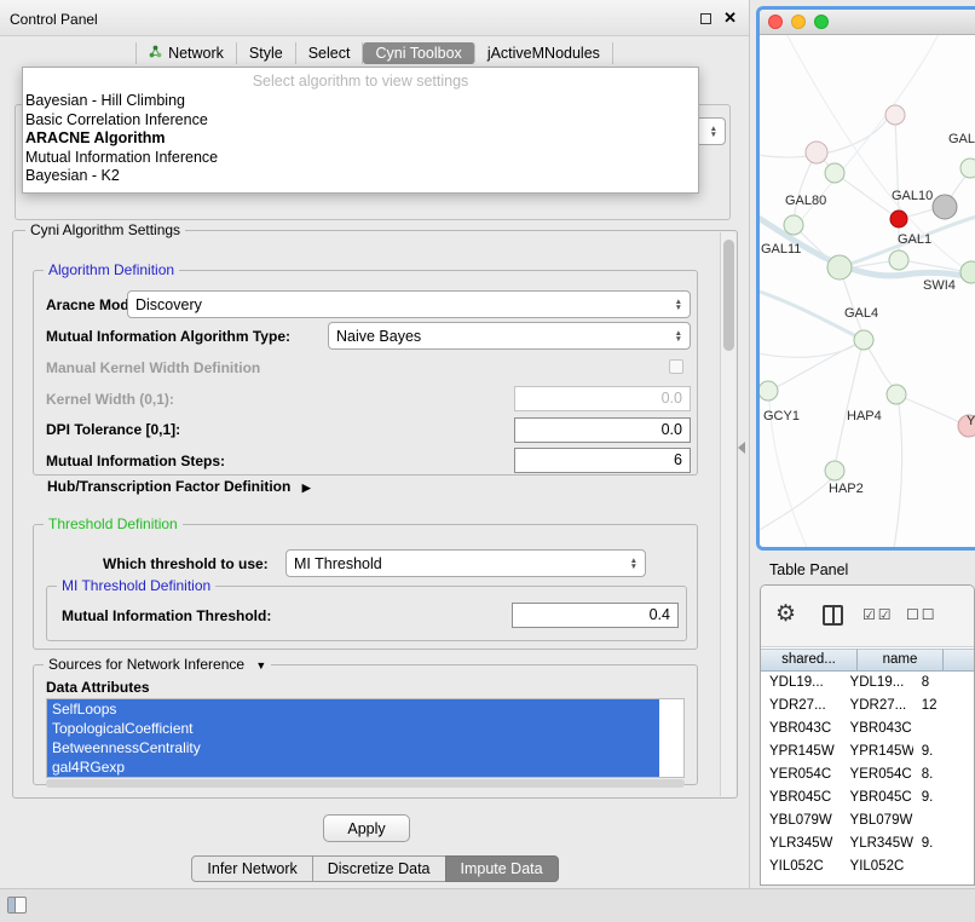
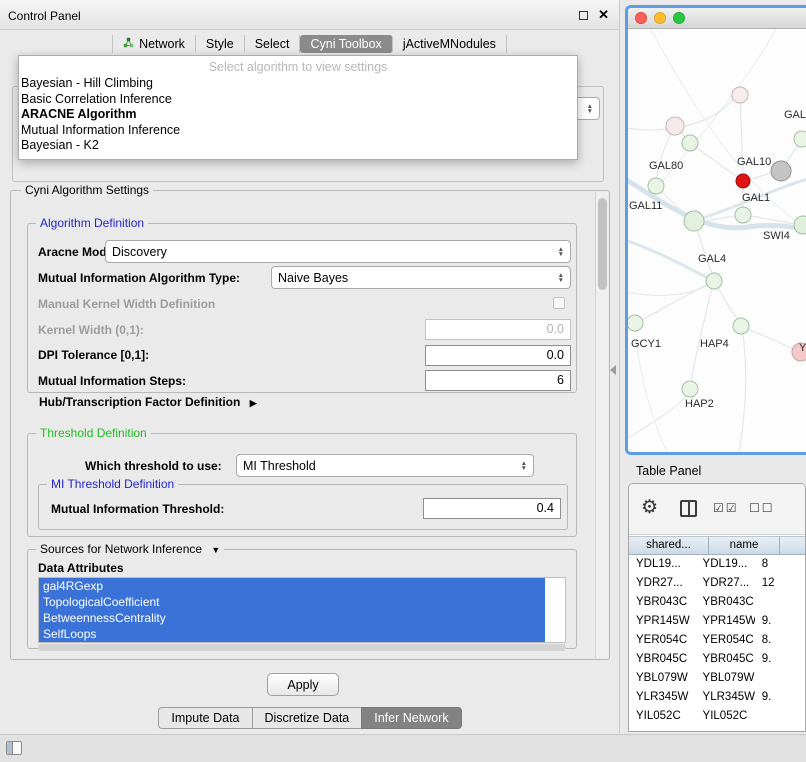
  Control Panel
  ✕
  Network
  Style
  Select
  Cyni Toolbox
  jActiveMNodules
  Select algorithm to view settings
  Bayesian - Hill Climbing
  Basic Correlation Inference
  ARACNE Algorithm
  Mutual Information Inference
  Bayesian - K2
  Cyni Algorithm Settings
  Algorithm Definition
  Aracne Mod
  Discovery
  Mutual Information Algorithm Type:
  Naive Bayes
  Manual Kernel Width Definition
  Kernel Width (0,1):
  0.0
  DPI Tolerance [0,1]:
  0.0
  Mutual Information Steps:
  6
  Hub/Transcription Factor Definition ▶
  Threshold Definition
  Which threshold to use:
  MI Threshold
  MI Threshold Definition
  Mutual Information Threshold:
  0.4
  Sources for Network Inference ▼
  Data Attributes
- SelfLoops
+ gal4RGexp
  TopologicalCoefficient
  BetweennessCentrality
- gal4RGexp
+ SelfLoops
  Apply
- Infer Network
+ Impute Data
  Discretize Data
- Impute Data
+ Infer Network
  GAL80
  GAL10
  GAL11
  GAL1
  SWI4
  GAL4
  GCY1
  HAP4
  HAP2
  GAL
  Y
  Table Panel
  ⚙
  ☑☑
  ☐☐
  shared...
  name
  YDL19...
  YDL19...
  8
  YDR27...
  YDR27...
  12
  YBR043C
  YBR043C
  YPR145W
  YPR145W
  9.
  YER054C
  YER054C
  8.
  YBR045C
  YBR045C
  9.
  YBL079W
  YBL079W
  YLR345W
  YLR345W
  9.
  YIL052C
  YIL052C
